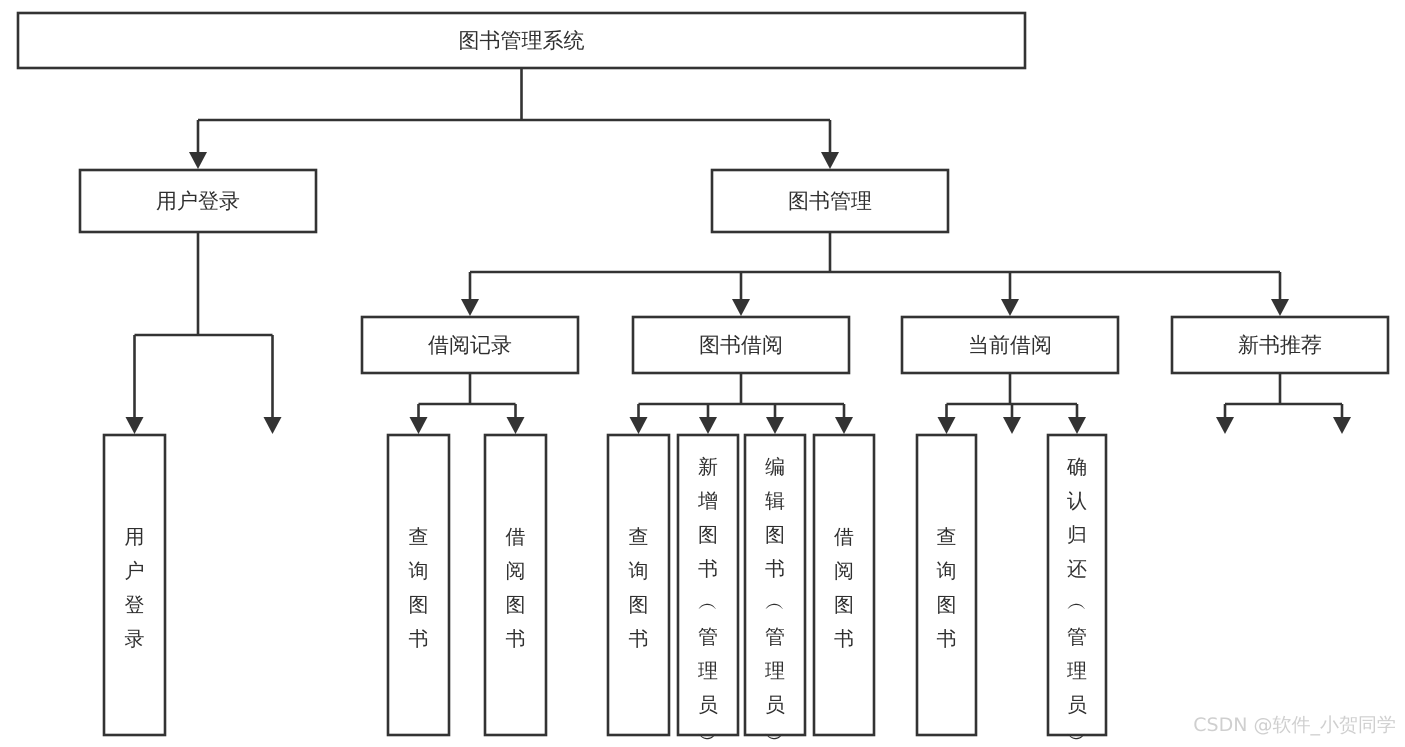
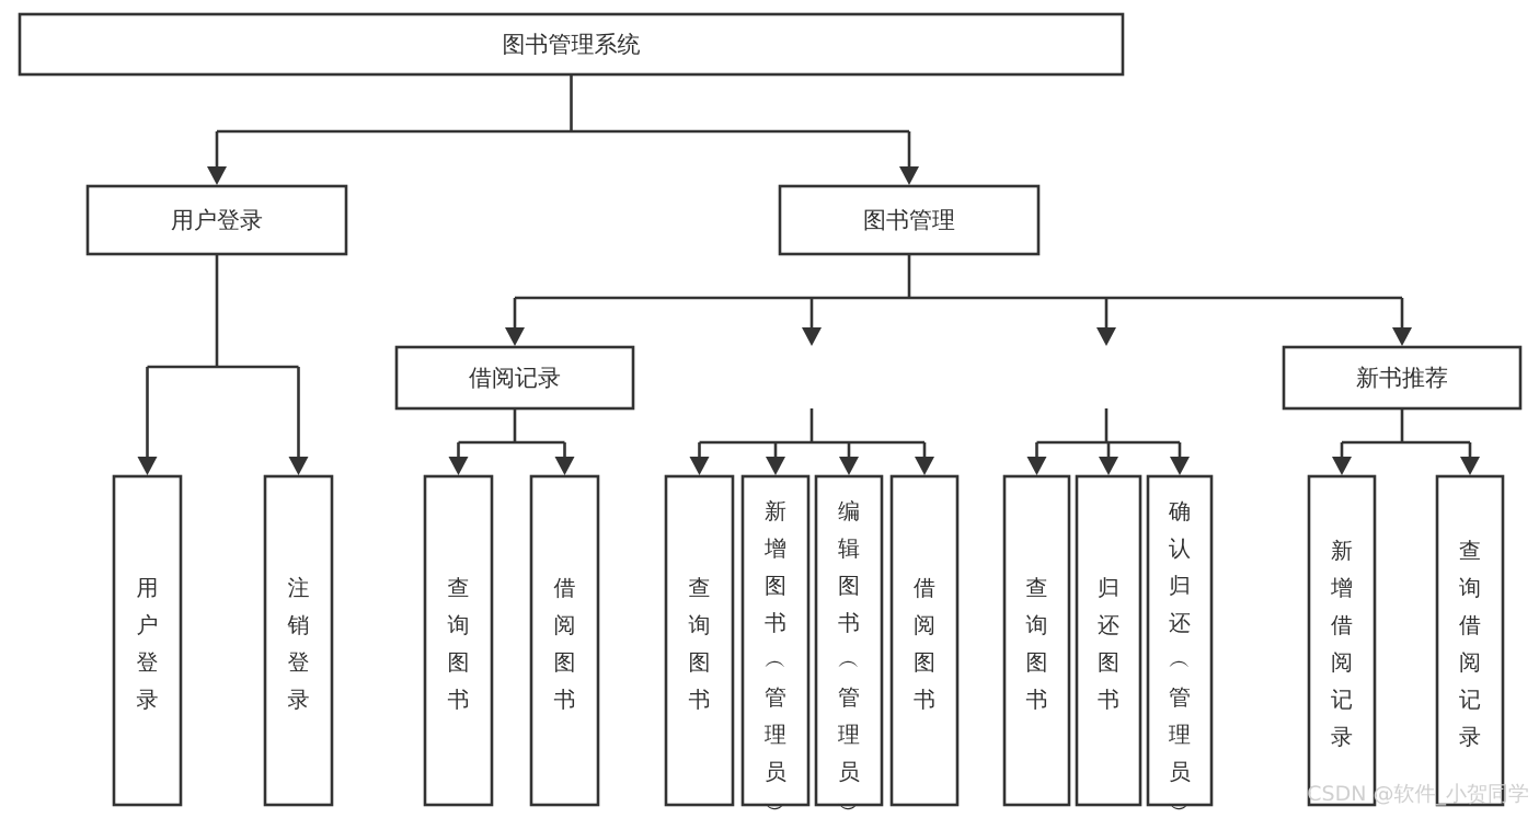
  图书管理系统
  用户登录
  图书管理
  借阅记录
- 图书借阅
- 当前借阅
  新书推荐
  用户登录
+ 注销登录
  查询图书
  借阅图书
  查询图书
  新增图书 ︵ 管理员 ︶
  编辑图书 ︵ 管理员 ︶
  借阅图书
  查询图书
+ 归还图书
  确认归还 ︵ 管理员 ︶
+ 新增借阅记录
+ 查询借阅记录
  CSDN @软件_小贺同学
